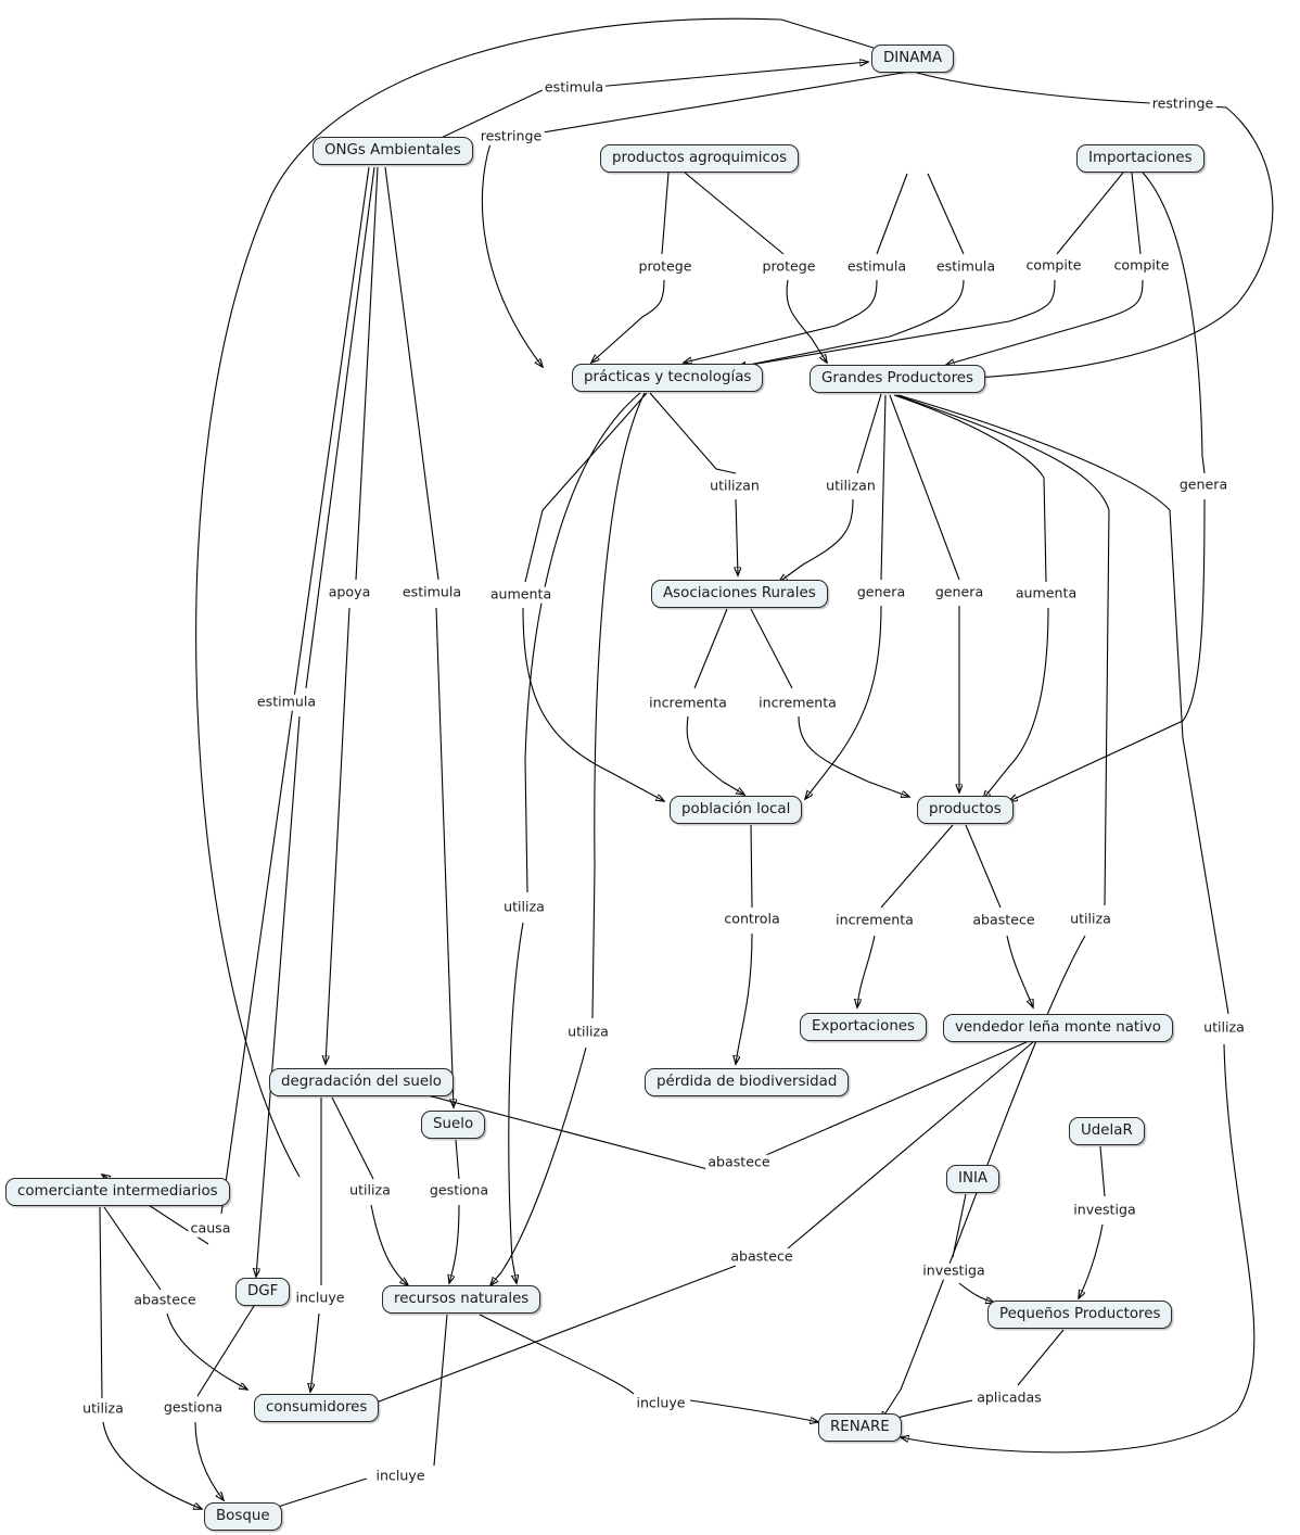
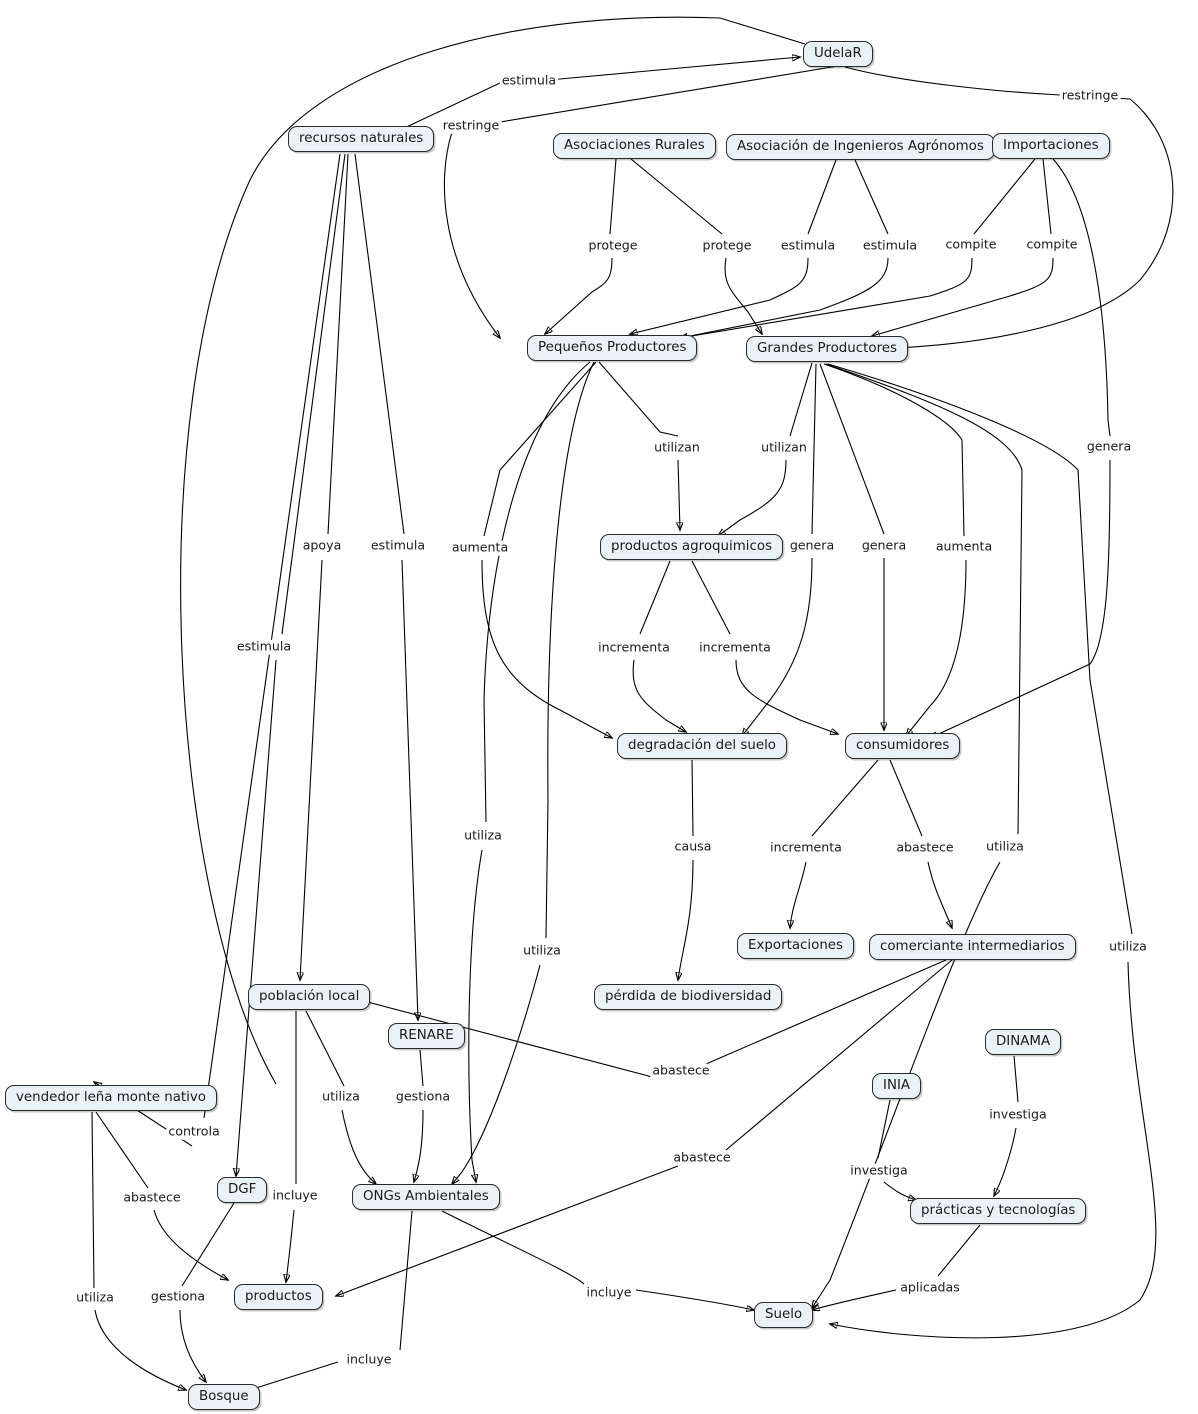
- DINAMA
+ UdelaR
- ONGs Ambientales
+ recursos naturales
- productos agroquimicos
+ Asociaciones Rurales
+ Asociación de Ingenieros Agrónomos
  Importaciones
- prácticas y tecnologías
+ Pequeños Productores
  Grandes Productores
- Asociaciones Rurales
+ productos agroquimicos
- población local
+ degradación del suelo
- productos
+ consumidores
  Exportaciones
- vendedor leña monte nativo
+ comerciante intermediarios
  pérdida de biodiversidad
- degradación del suelo
+ población local
- Suelo
+ RENARE
- UdelaR
+ DINAMA
  INIA
- comerciante intermediarios
+ vendedor leña monte nativo
  DGF
- recursos naturales
+ ONGs Ambientales
- Pequeños Productores
+ prácticas y tecnologías
- consumidores
+ productos
- RENARE
+ Suelo
  Bosque
  estimula
  restringe
  restringe
  protege
  protege
  estimula
  estimula
  compite
  compite
  genera
  utilizan
  utilizan
  aumenta
  genera
  genera
  aumenta
  incrementa
  incrementa
- controla
+ causa
  incrementa
  abastece
- causa
+ controla
  estimula
  apoya
  estimula
  utiliza
  utiliza
  utiliza
  utiliza
  abastece
  abastece
  utiliza
  incluye
  gestiona
  abastece
  utiliza
  gestiona
  incluye
  incluye
  investiga
  investiga
  aplicadas
